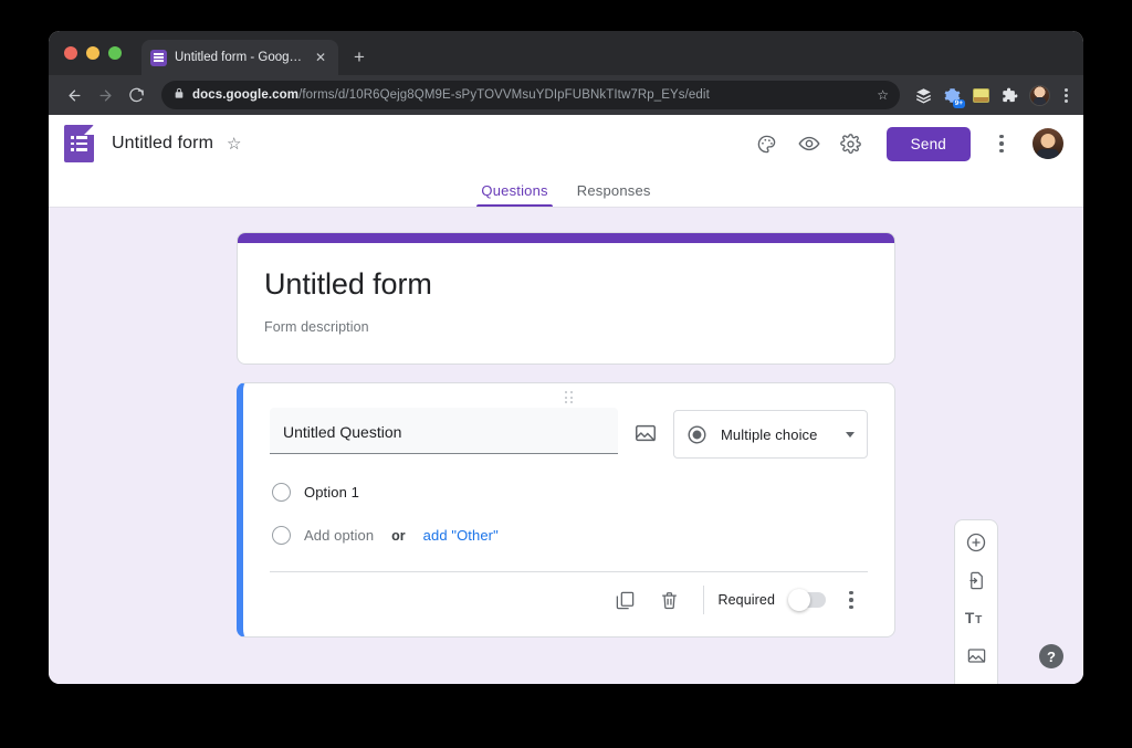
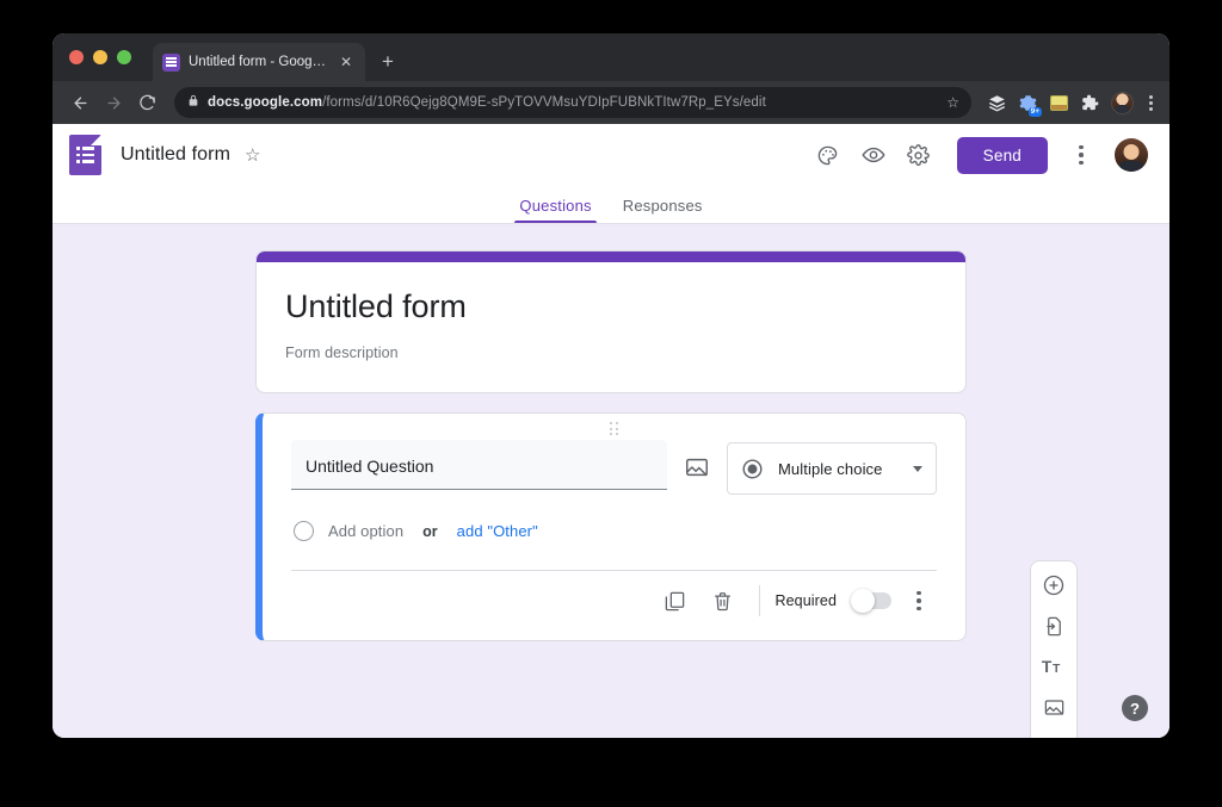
  Untitled form - Google
  ✕
  +
  docs.google.com/forms/d/10R6Qejg8QM9E-sPyTOVVMsuYDIpFUBNkTItw7Rp_EYs/edit
  ☆
  Untitled form
  ☆
  Send
  Questions
  Responses
  Untitled form
  Form description
  Untitled Question
  Multiple choice
- Option 1
  Add option
  or
  add "Other"
  Required
  T
  T
  ?
